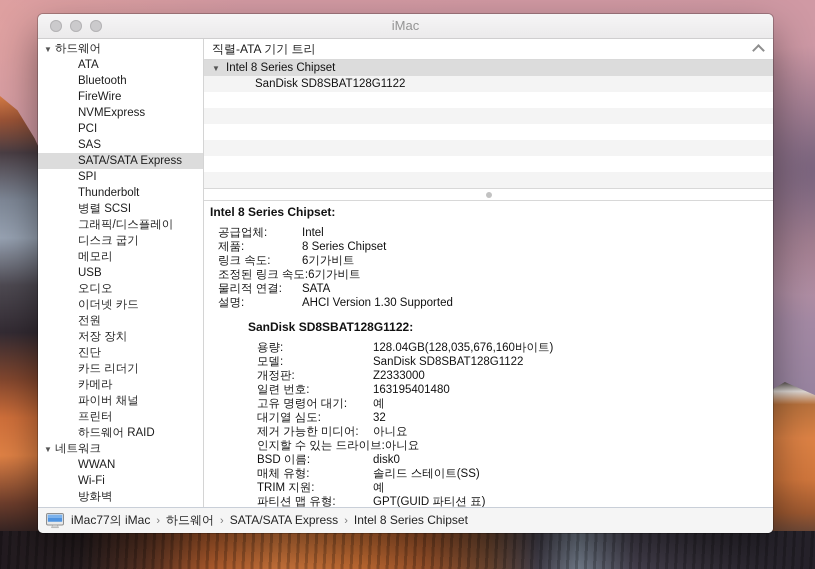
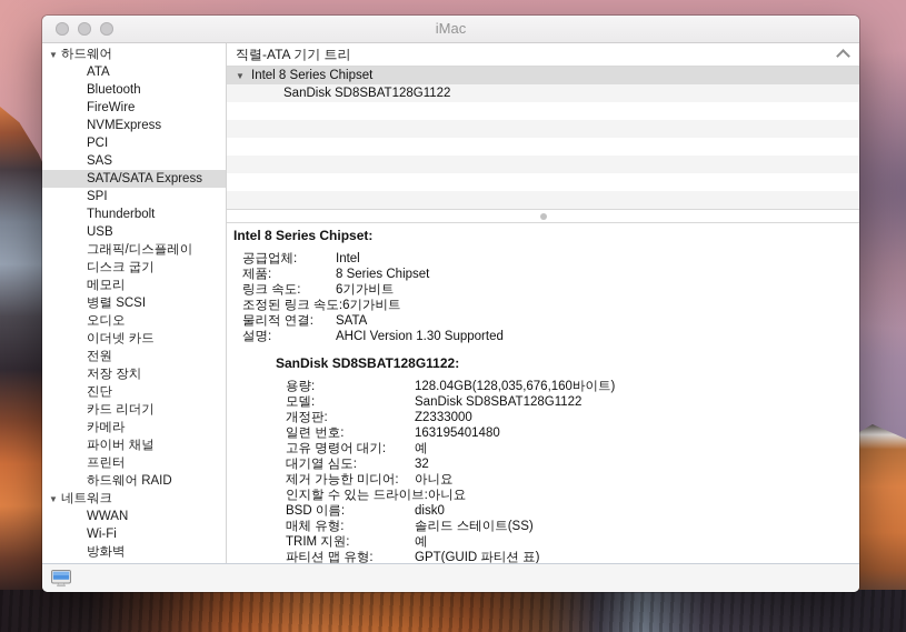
  iMac
  ▼ 하드웨어
  ATA
  Bluetooth
  FireWire
  NVMExpress
  PCI
  SAS
  SATA/SATA Express
  SPI
  Thunderbolt
- 병렬 SCSI
+ USB
  그래픽/디스플레이
  디스크 굽기
  메모리
- USB
+ 병렬 SCSI
  오디오
  이더넷 카드
  전원
  저장 장치
  진단
  카드 리더기
  카메라
  파이버 채널
  프린터
  하드웨어 RAID
  ▼ 네트워크
  WWAN
  Wi-Fi
  방화벽
  직렬-ATA 기기 트리
  ▼ Intel 8 Series Chipset
  SanDisk SD8SBAT128G1122
  Intel 8 Series Chipset:
  공급업체:
  Intel
  제품:
  8 Series Chipset
  링크 속도:
  6기가비트
  조정된 링크 속도:
  6기가비트
  물리적 연결:
  SATA
  설명:
  AHCI Version 1.30 Supported
  SanDisk SD8SBAT128G1122:
  용량:
  128.04GB(128,035,676,160바이트)
  모델:
  SanDisk SD8SBAT128G1122
  개정판:
  Z2333000
  일련 번호:
  163195401480
  고유 명령어 대기:
  예
  대기열 심도:
  32
  제거 가능한 미디어:
  아니요
  인지할 수 있는 드라이브:
  아니요
  BSD 이름:
  disk0
  매체 유형:
  솔리드 스테이트(SS)
  TRIM 지원:
  예
  파티션 맵 유형:
  GPT(GUID 파티션 표)
- iMac77의 iMac › 하드웨어 › SATA/SATA Express › Intel 8 Series Chipset
